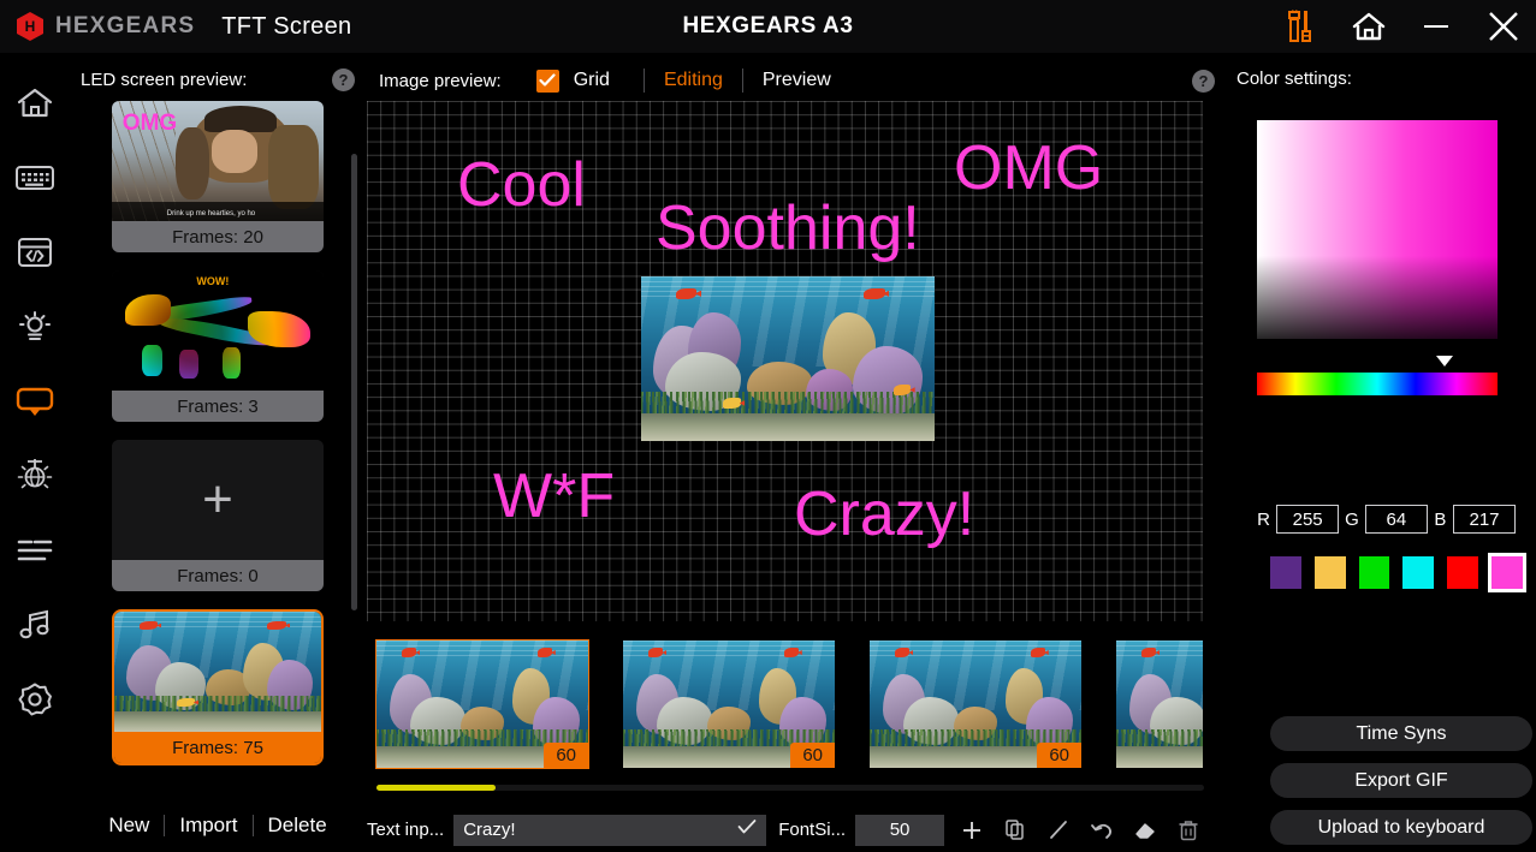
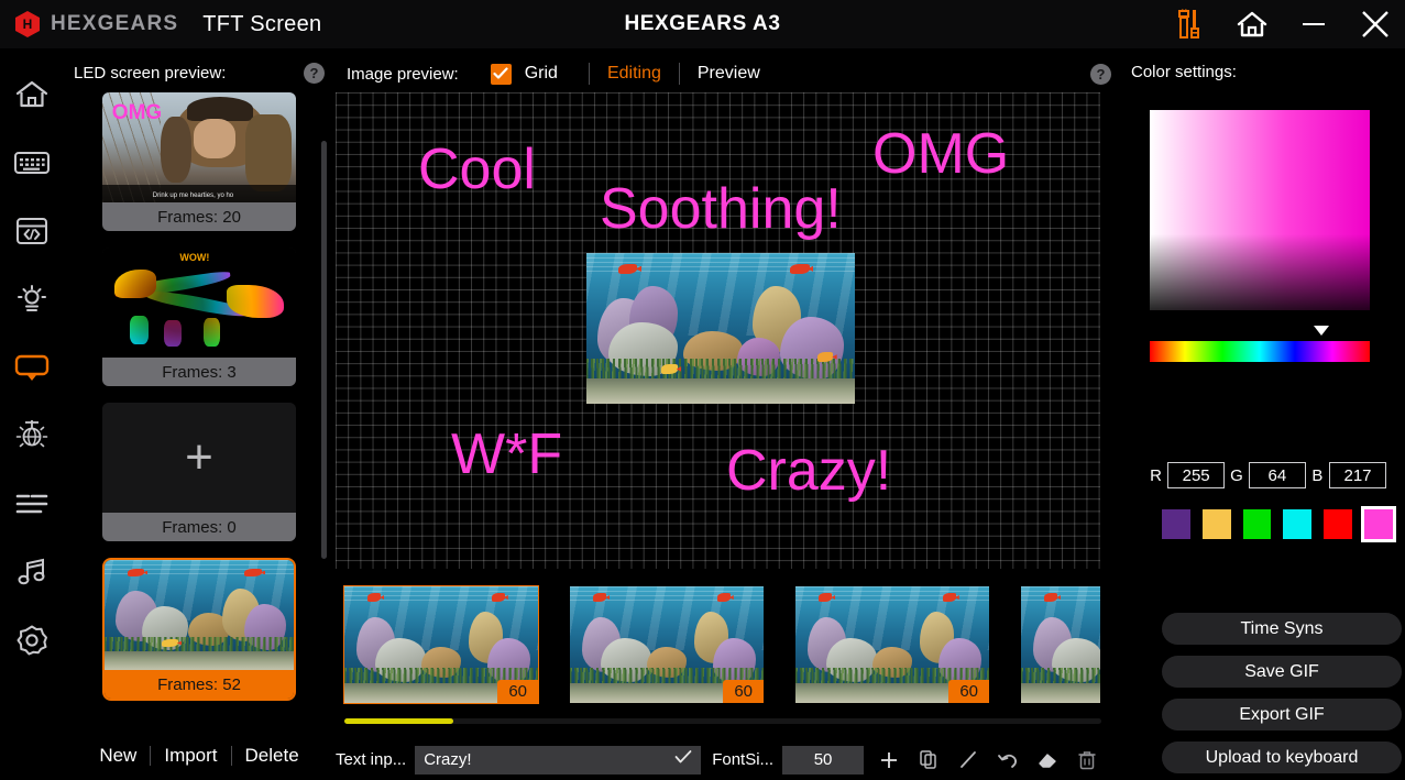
  H
  HEXGEARS
  TFT Screen
  HEXGEARS A3
  LED screen preview:
  ?
  OMG
  Frames: 20
  WOW!
  Frames: 3
  +
  Frames: 0
- Frames: 75
+ Frames: 52
  New
  Import
  Delete
  Image preview:
  Grid
  Editing
  Preview
  ?
  Cool
  Soothing!
  OMG
  W*F
  Crazy!
  60
  60
  60
  Text inp...
  Crazy!
  FontSi...
  50
  Color settings:
  R
  255
  G
  64
  B
  217
  Time Syns
+ Save GIF
  Export GIF
  Upload to keyboard
